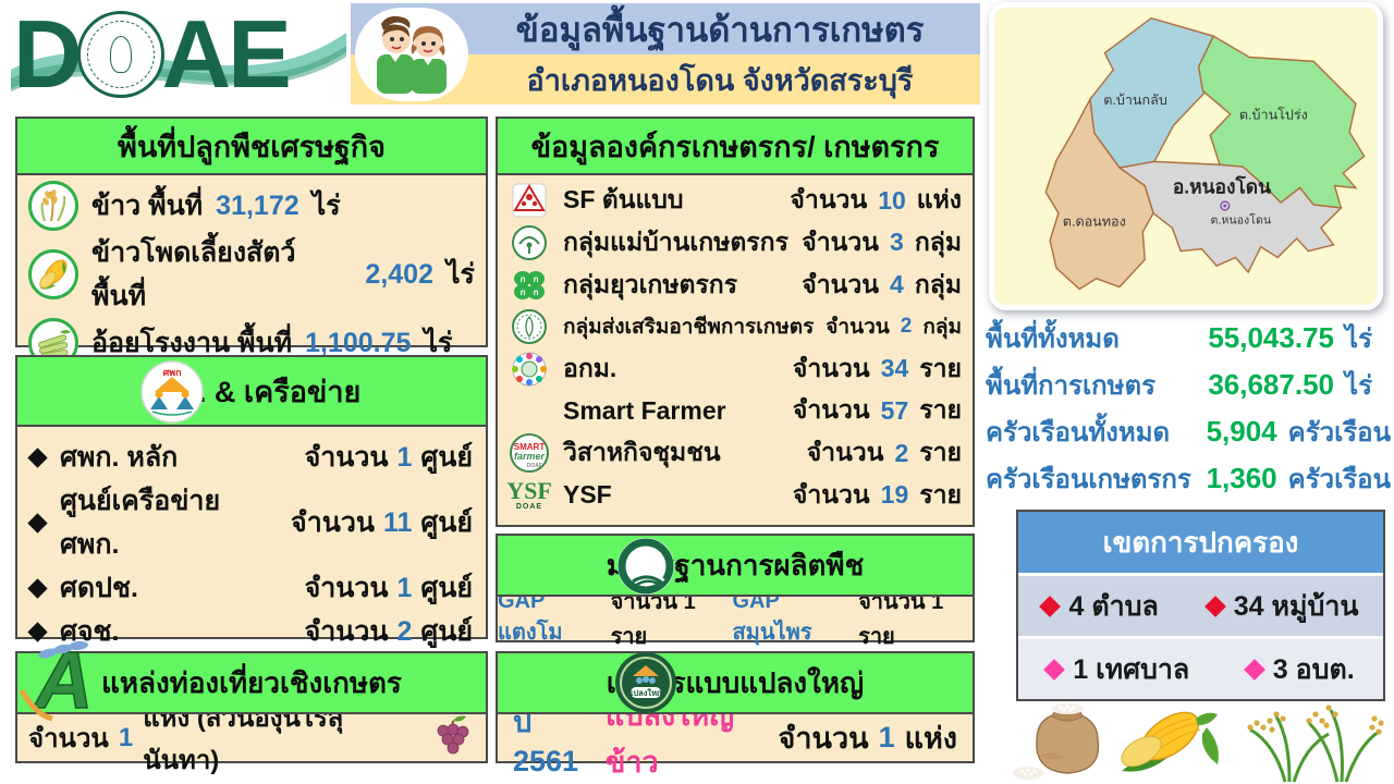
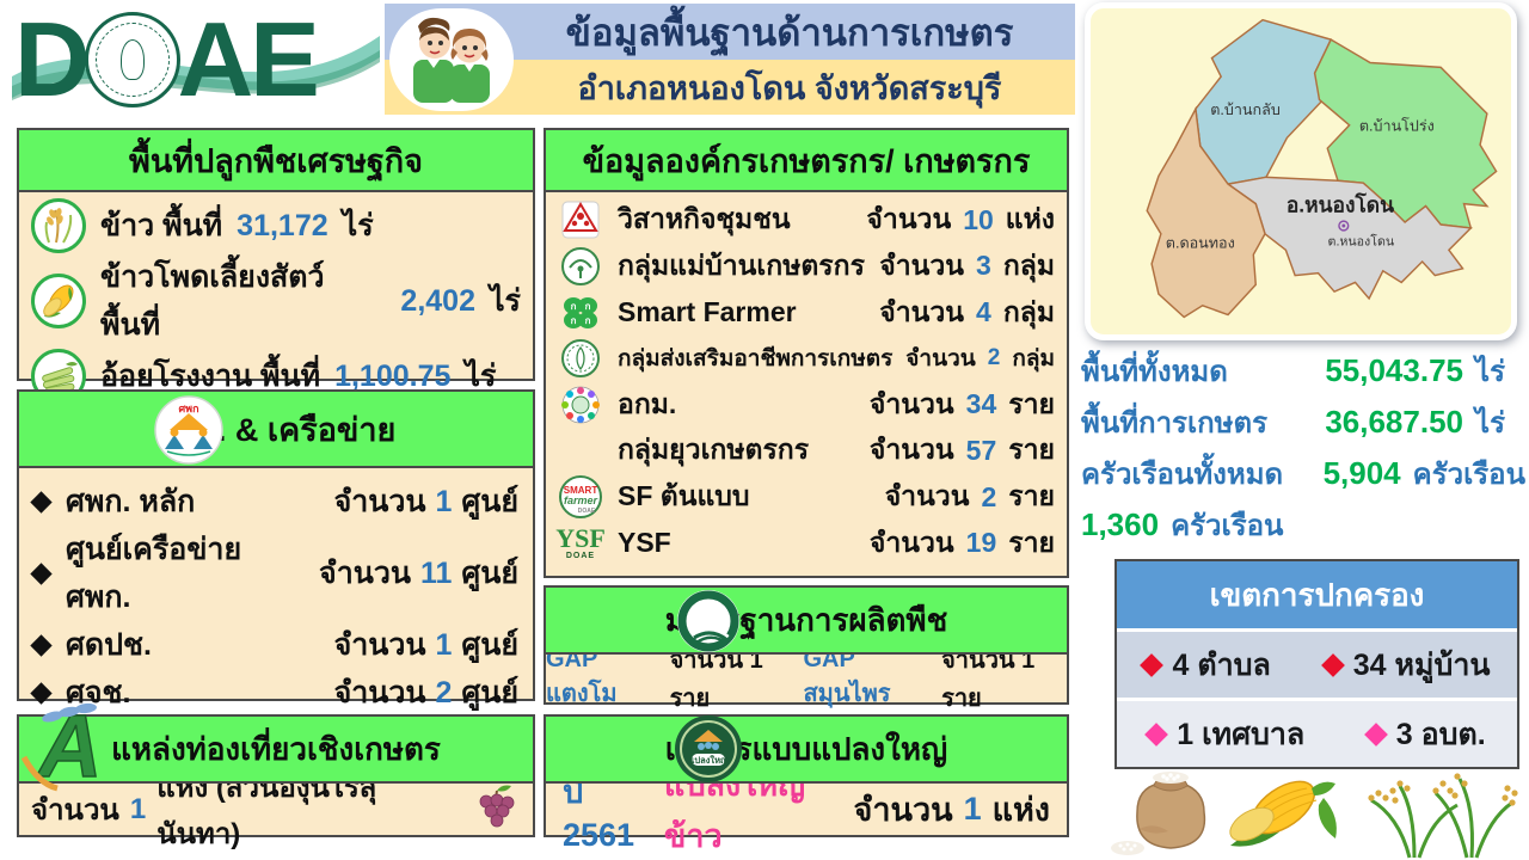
  D
  AE
  ข้อมูลพื้นฐานด้านการเกษตร
  อำเภอหนองโดน จังหวัดสระบุรี
  ต.บ้านกลับ
  ต.บ้านโปร่ง
  อ.หนองโดน
  ต.หนองโดน
  ต.ดอนทอง
  พื้นที่ปลูกพืชเศรษฐกิจ
  ข้าว พื้นที่
  31,172
  ไร่
  ข้าวโพดเลี้ยงสัตว์ พื้นที่
  2,402
  ไร่
  อ้อยโรงงาน พื้นที่
  1,100.75
  ไร่
  ศพก
  & เครือข่าย
  ศพก. หลัก
  จำนวน
  1
  ศูนย์
  ศูนย์เครือข่าย ศพก.
  จำนวน
  11
  ศูนย์
  ศดปช.
  จำนวน
  1
  ศูนย์
  ศจช.
  จำนวน
  2
  ศูนย์
  A
  แหล่งท่องเที่ยวเชิงเกษตร
  จำนวน
  1
  แห่ง (สวนองุ่นไร่สุนันทา)
  ข้อมูลองค์กรเกษตรกร/ เกษตรกร
- SF ต้นแบบ
+ วิสาหกิจชุมชน
  จำนวน
  10
  แห่ง
  กลุ่มแม่บ้านเกษตรกร
  จำนวน
  3
  กลุ่ม
  ก
  ก
  ก
  ก
- กลุ่มยุวเกษตรกร
+ Smart Farmer
  จำนวน
  4
  กลุ่ม
  กลุ่มส่งเสริมอาชีพการเกษตร
  จำนวน
  2
  กลุ่ม
  อกม.
  จำนวน
  34
  ราย
- Smart Farmer
+ กลุ่มยุวเกษตรกร
  จำนวน
  57
  ราย
  SMART
  farmer
- วิสาหกิจชุมชน
+ SF ต้นแบบ
  จำนวน
  2
  ราย
  YSF
  YSF
  จำนวน
  19
  ราย
  มฐานการผลิตพืช
  GAP แตงโม
  จำนวน 1 ราย
  GAP สมุนไพร
  จำนวน 1 ราย
  แปลงใหญ่
  เรแบบแปลงใหญ่
  ปี 2561
  แปลงใหญ่ข้าว
  จำนวน
  1
  แห่ง
  พื้นที่ทั้งหมด
  55,043.75
  ไร่
  พื้นที่การเกษตร
  36,687.50
  ไร่
  ครัวเรือนทั้งหมด
  5,904
  ครัวเรือน
- ครัวเรือนเกษตรกร
  1,360
  ครัวเรือน
  เขตการปกครอง
  4 ตำบล
  34 หมู่บ้าน
  1 เทศบาล
  3 อบต.
